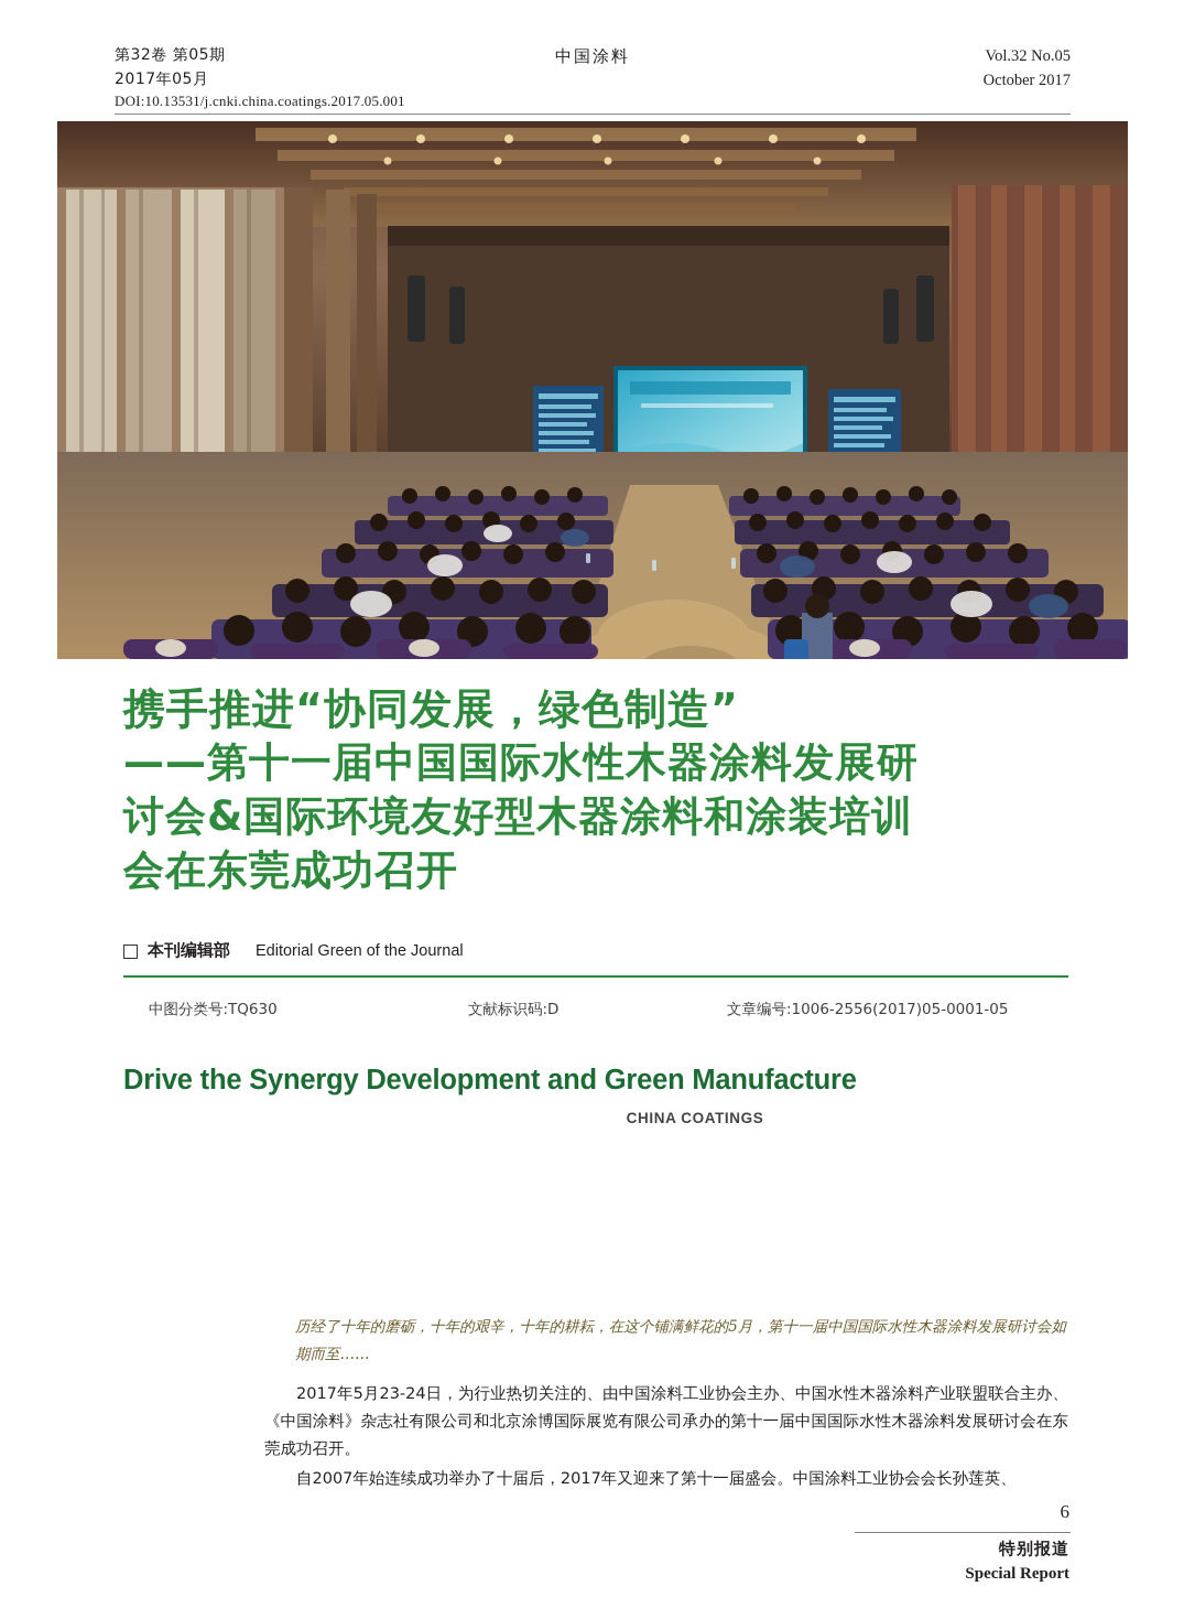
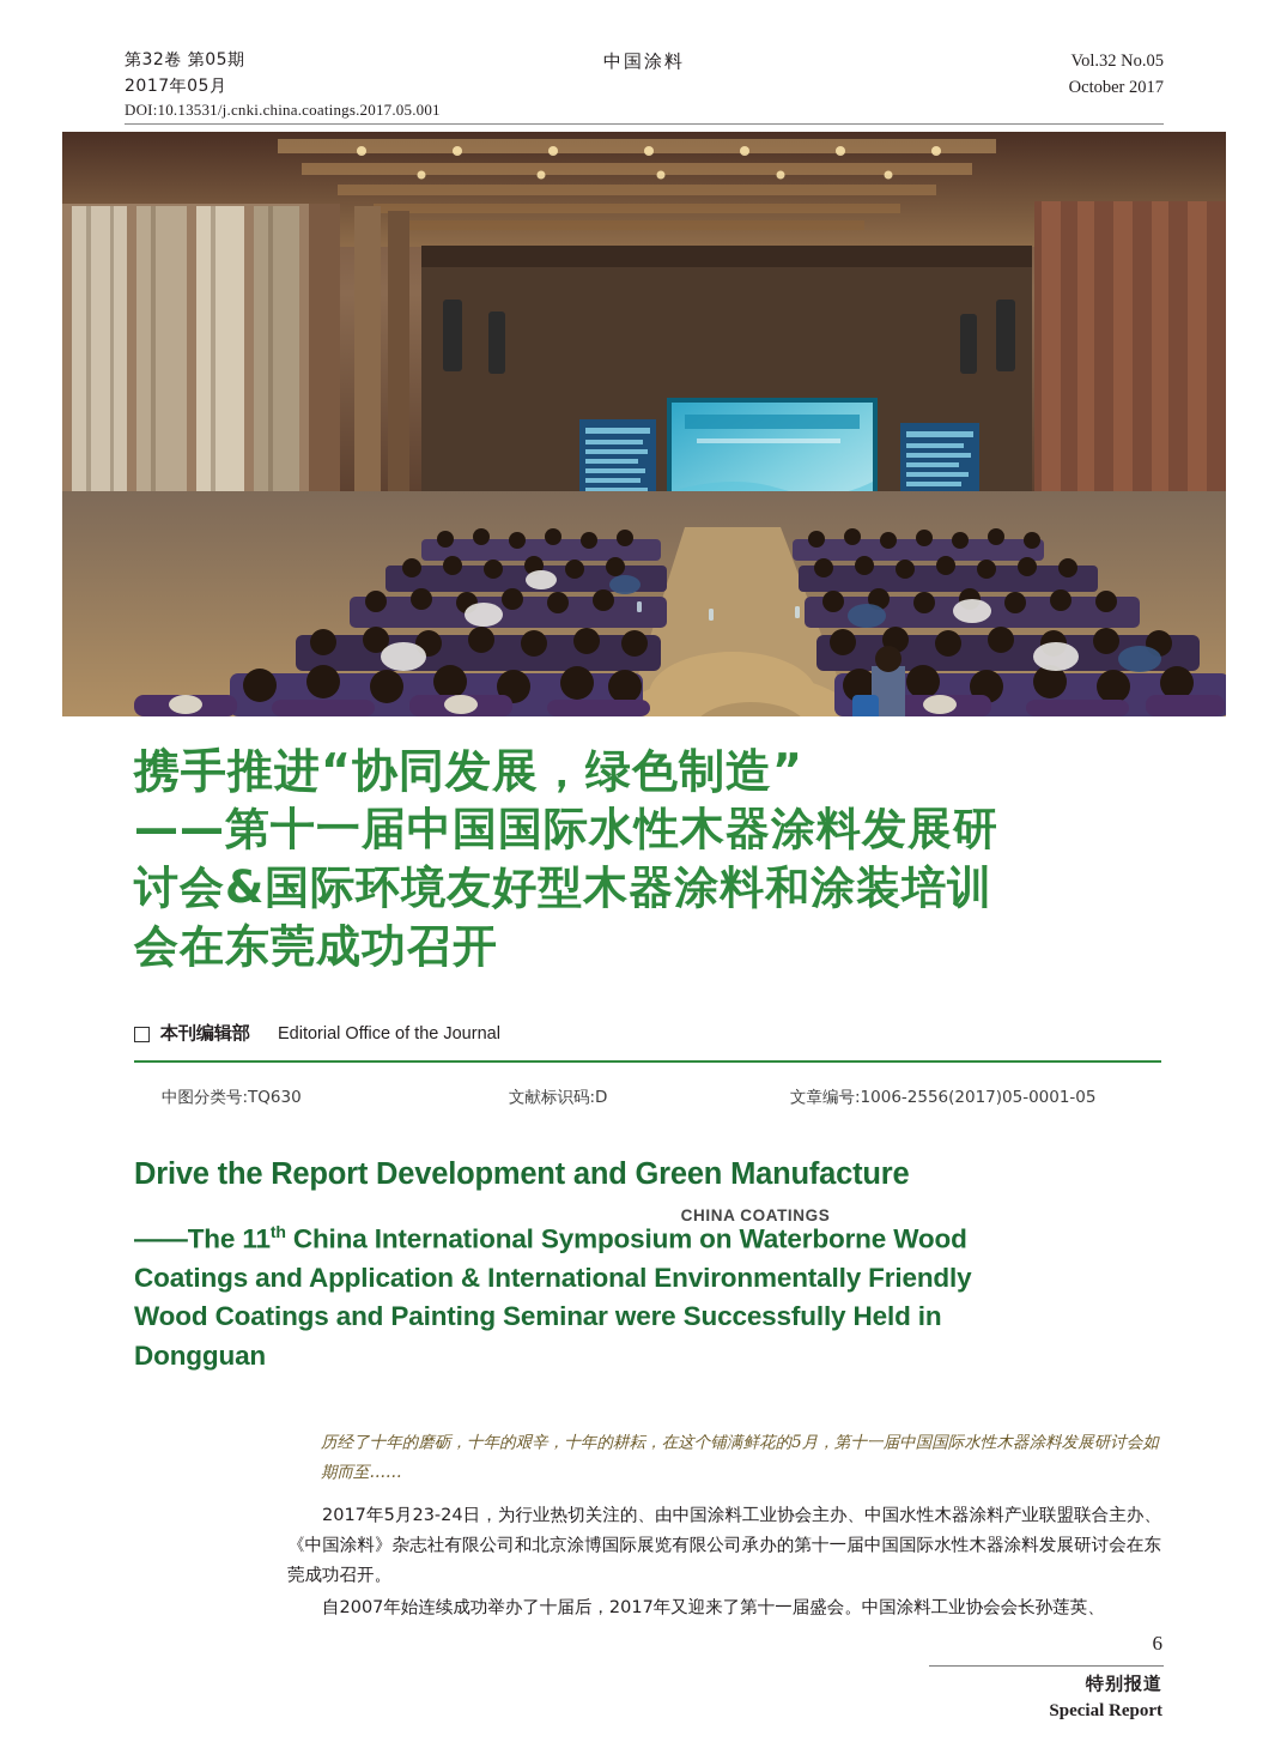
  第32卷 第05期
  2017年05月
  中国涂料
  CHINA COATINGS
  Vol.32 No.05
  October 2017
  DOI:10.13531/j.cnki.china.coatings.2017.05.001
  携手推进“协同发展，绿色制造”
  ——第十一届中国国际水性木器涂料发展研
  讨会&国际环境友好型木器涂料和涂装培训
  会在东莞成功召开
  本刊编辑部
- Editorial Green of the Journal
+ Editorial Office of the Journal
  中图分类号:TQ630
  文献标识码:D
  文章编号:1006-2556(2017)05-0001-05
- Drive the Synergy Development and Green Manufacture
+ Drive the Report Development and Green Manufacture
+ ——The 11th China International Symposium on Waterborne Wood
+ Coatings and Application & International Environmentally Friendly
+ Wood Coatings and Painting Seminar were Successfully Held in
+ Dongguan
  历经了十年的磨砺，十年的艰辛，十年的耕耘，在这个铺满鲜花的5月，第十一届中国国际水性木器涂料发展研讨会如期而至……
  2017年5月23-24日，为行业热切关注的、由中国涂料工业协会主办、中国水性木器涂料产业联盟联合主办、《中国涂料》杂志社有限公司和北京涂博国际展览有限公司承办的第十一届中国国际水性木器涂料发展研讨会在东莞成功召开。
  自2007年始连续成功举办了十届后，2017年又迎来了第十一届盛会。中国涂料工业协会会长孙莲英、
  6
  特别报道
  Special Report
